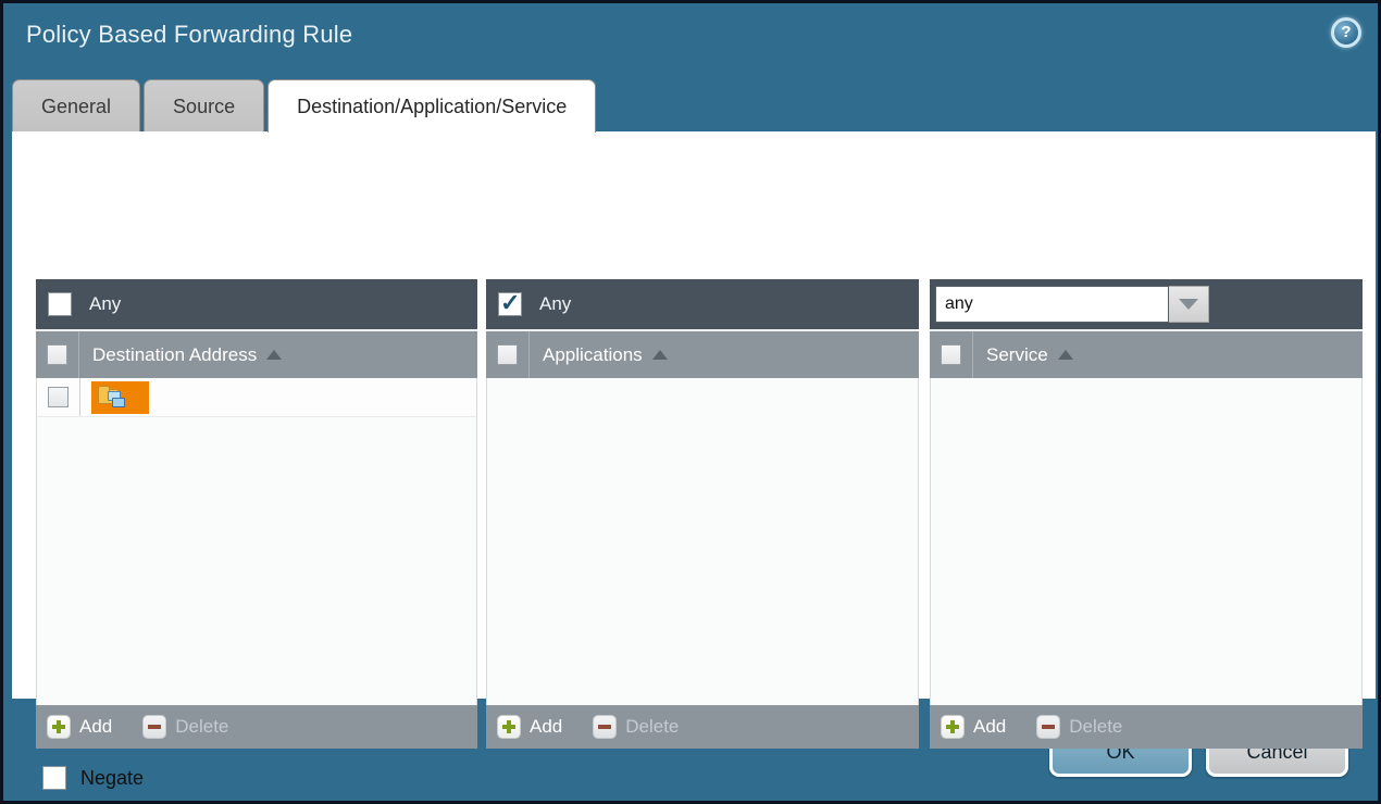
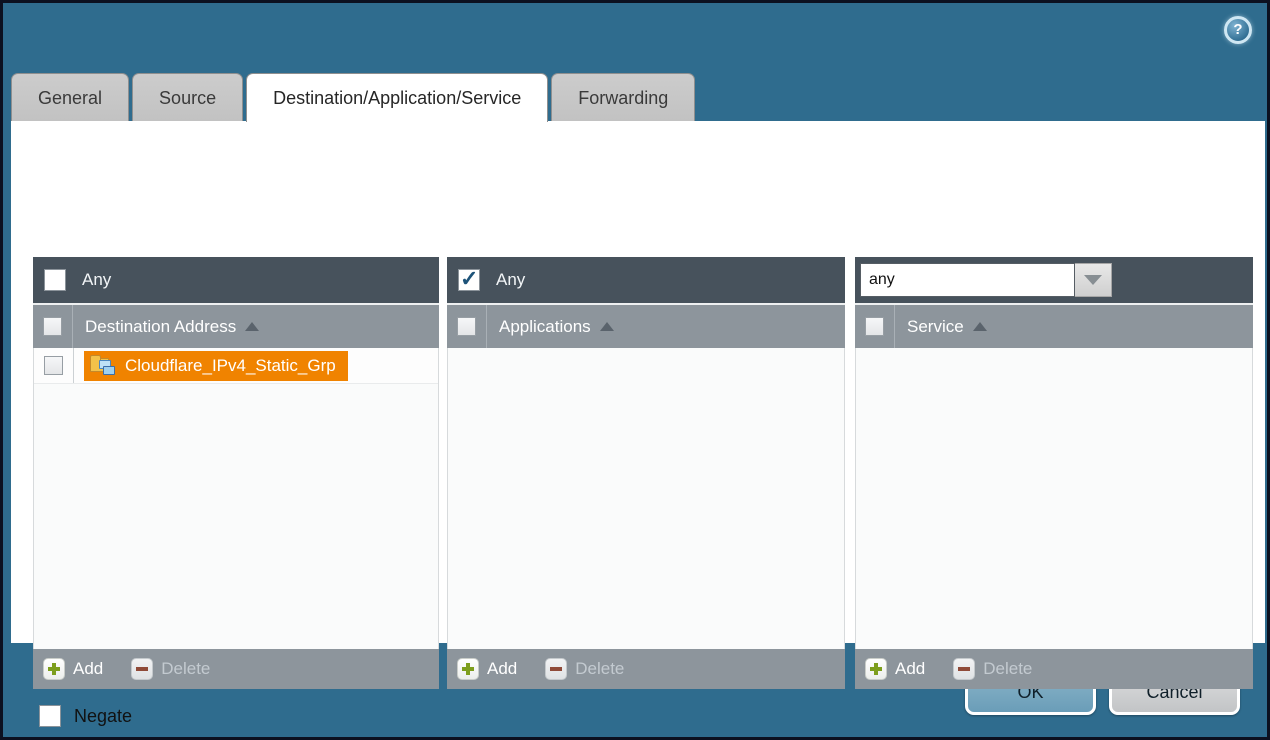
- Policy Based Forwarding Rule
  ?
  General
  Source
  Destination/Application/Service
+ Forwarding
  Any
  Destination Address
+ Cloudflare_IPv4_Static_Grp
  Add
  Delete
  Any
  Applications
  Add
  Delete
  any
  Service
  Add
  Delete
  Negate
  OK
  Cancel
